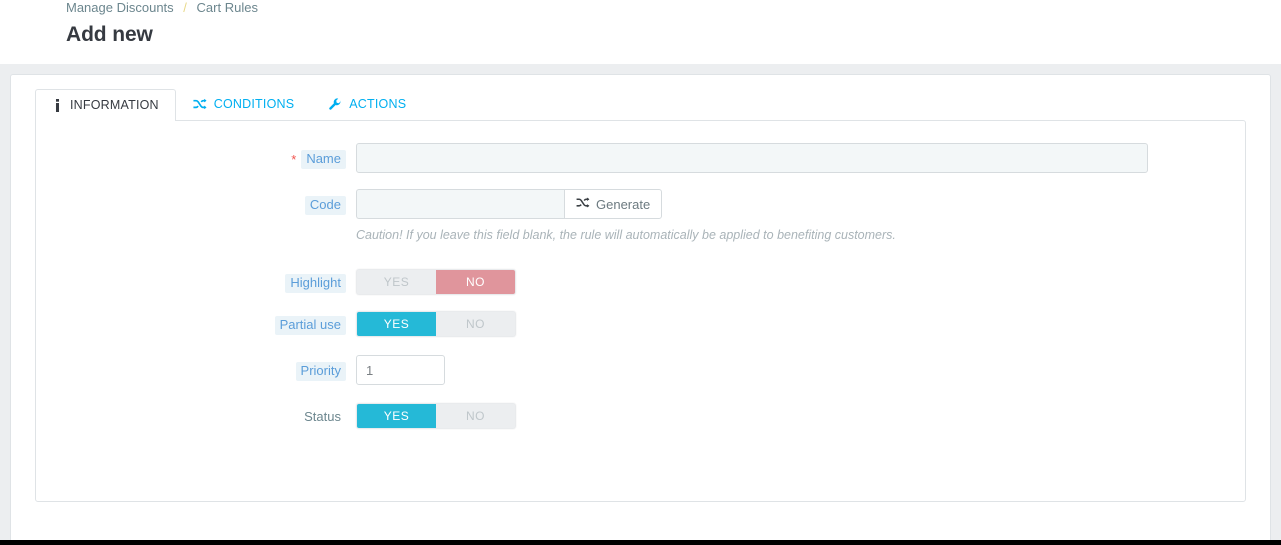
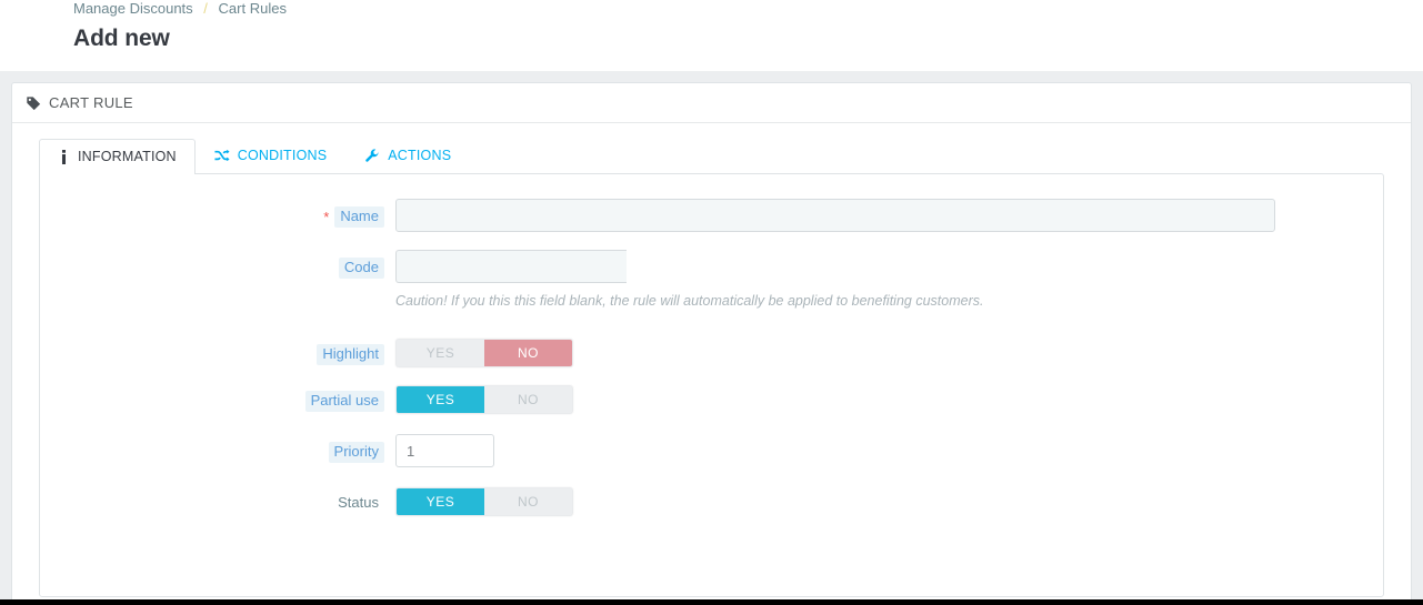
  Manage Discounts / Cart Rules
  Add new
+ CART RULE
  INFORMATION
  CONDITIONS
  ACTIONS
  * Name
  Code
- Generate
- Caution! If you leave this field blank, the rule will automatically be applied to benefiting customers.
+ Caution! If you this this field blank, the rule will automatically be applied to benefiting customers.
  Highlight
  YES
  NO
  Partial use
  YES
  NO
  Priority
  1
  Status
  YES
  NO
